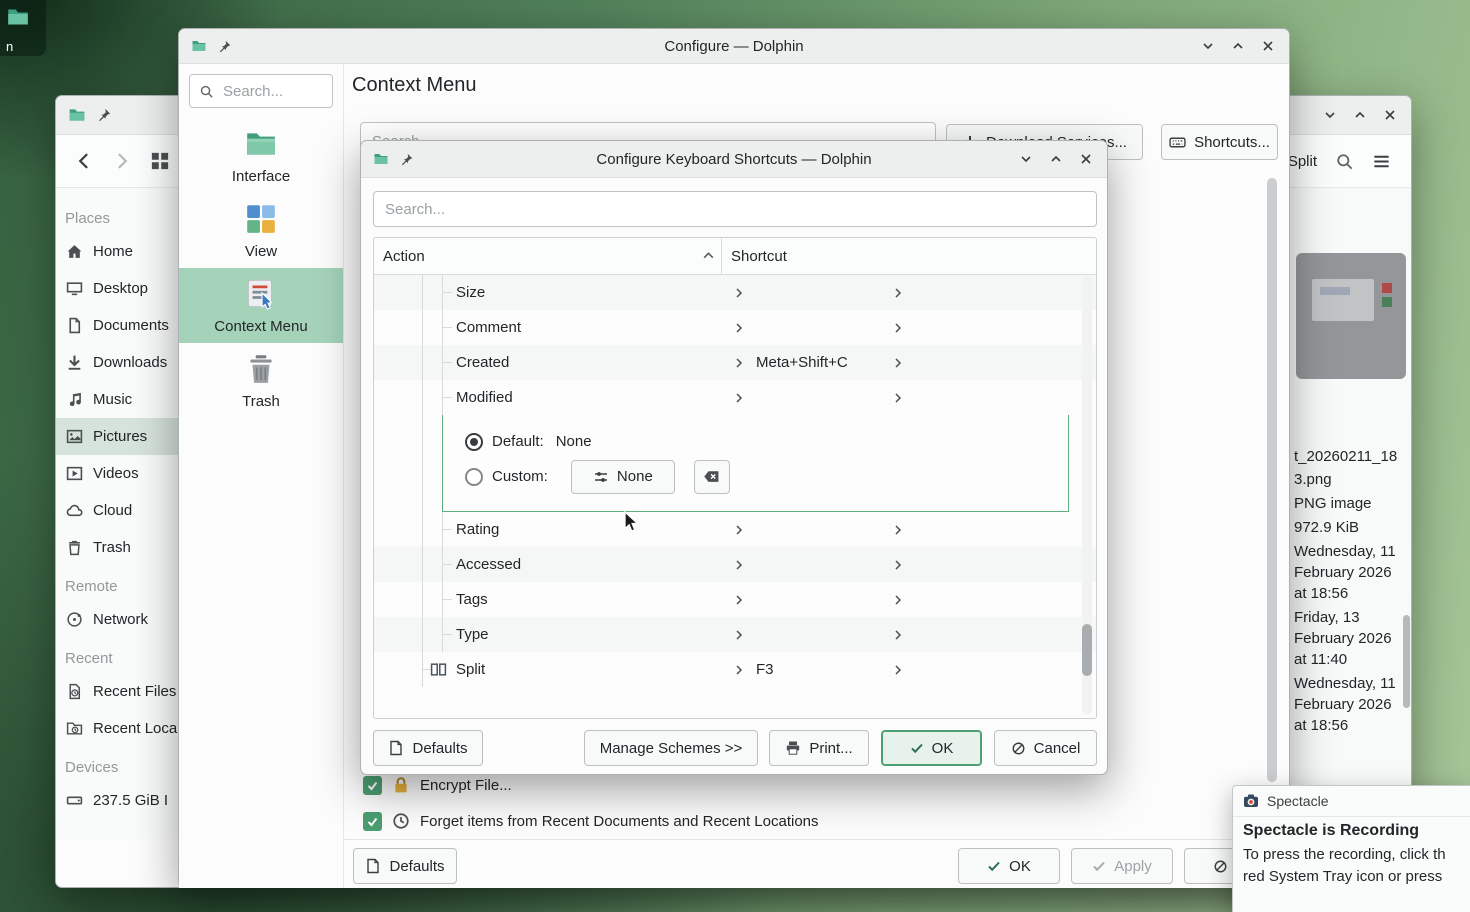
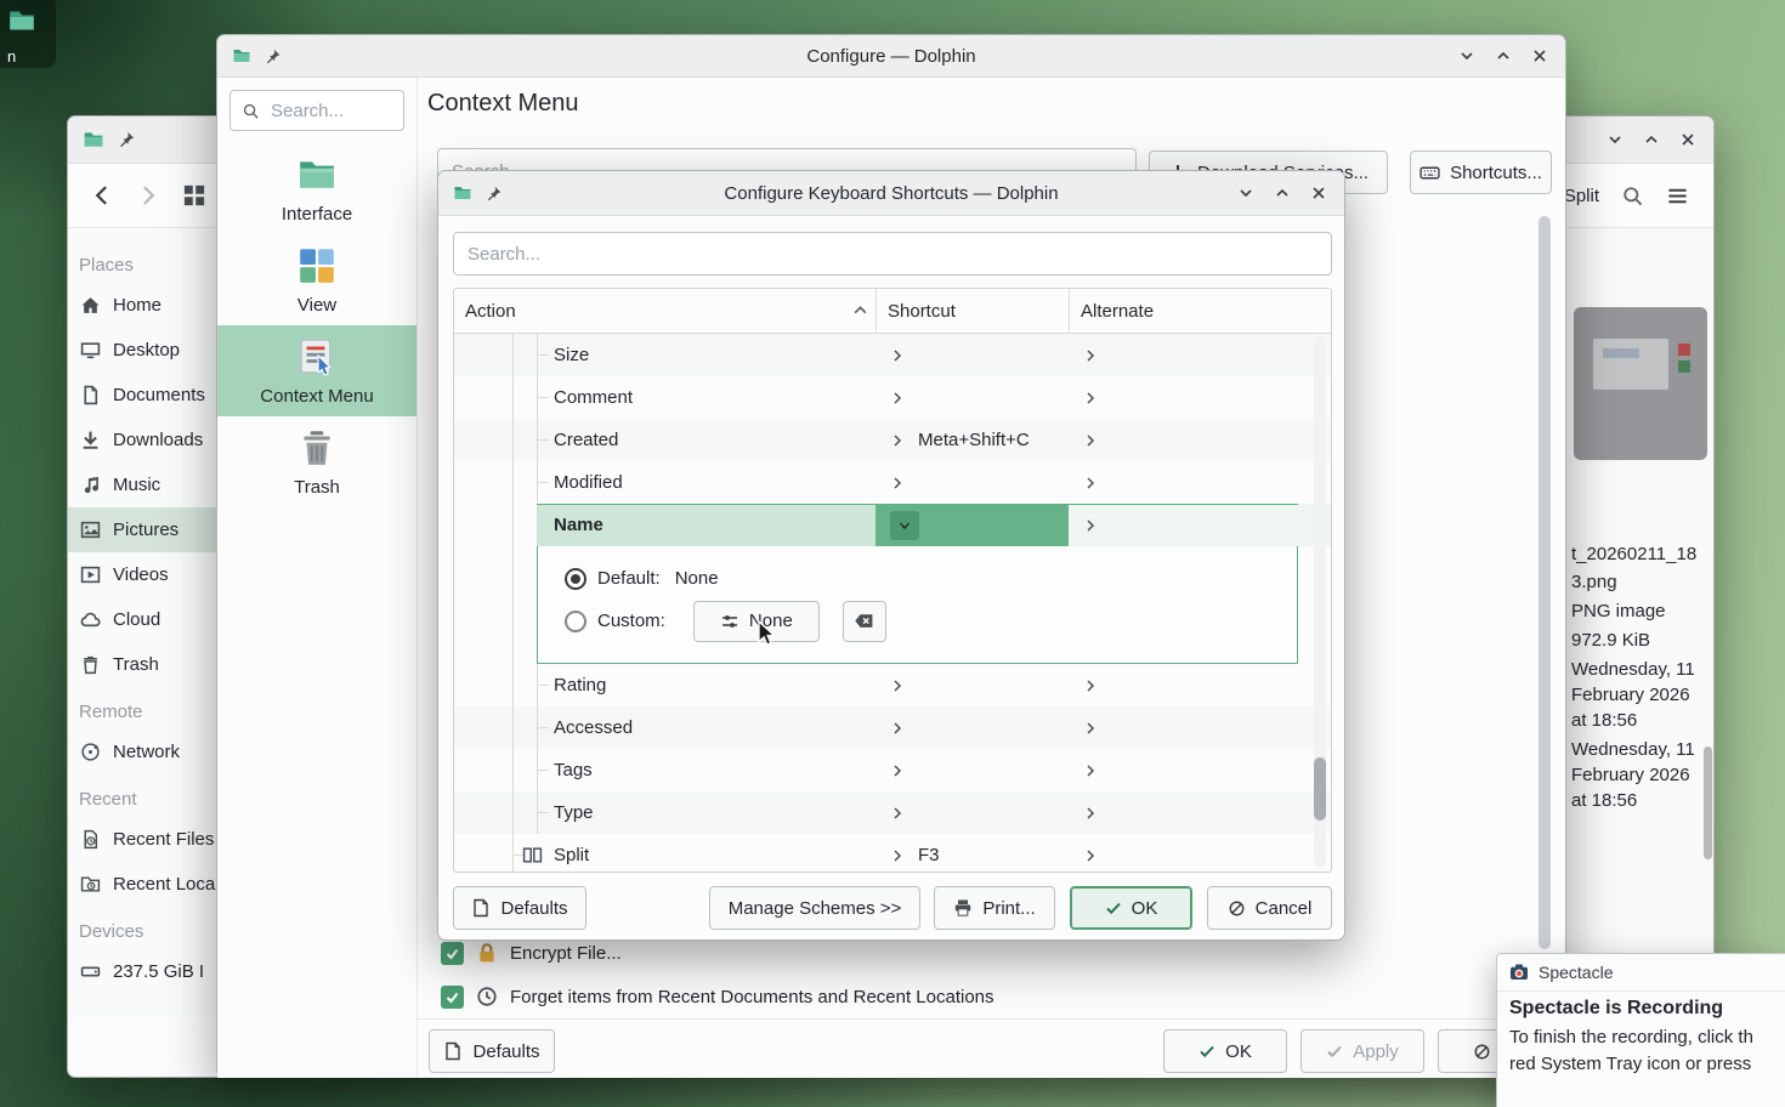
  n
  Split
  Places
  Home
  Desktop
  Documents
  Downloads
  Music
  Pictures
  Videos
  Cloud
  Trash
  Remote
  Network
  Recent
  Recent Files
  Recent Loca
  Devices
  237.5 GiB I
  t_20260211_18
  3.png
  PNG image
  972.9 KiB
  Wednesday, 11 February 2026 at 18:56
- Friday, 13 February 2026 at 11:40
  Wednesday, 11 February 2026 at 18:56
  Configure — Dolphin
  Search...
  Interface
  View
  Context Menu
  Trash
  Context Menu
  Shortcuts...
  Encrypt File...
  Forget items from Recent Documents and Recent Locations
  Defaults
  OK
  Apply
  Configure Keyboard Shortcuts — Dolphin
  Search...
  Action
  Shortcut
+ Alternate
  Size
  Comment
  Created
  Meta+Shift+C
  Modified
+ Name
  Default:
  None
  Custom:
  None
  Rating
  Accessed
  Tags
  Type
  Split
  F3
  Defaults
  Manage Schemes >>
  Print...
  OK
  Cancel
  Spectacle
  Spectacle is Recording
- To press the recording, click th
+ To finish the recording, click th
  red System Tray icon or press
